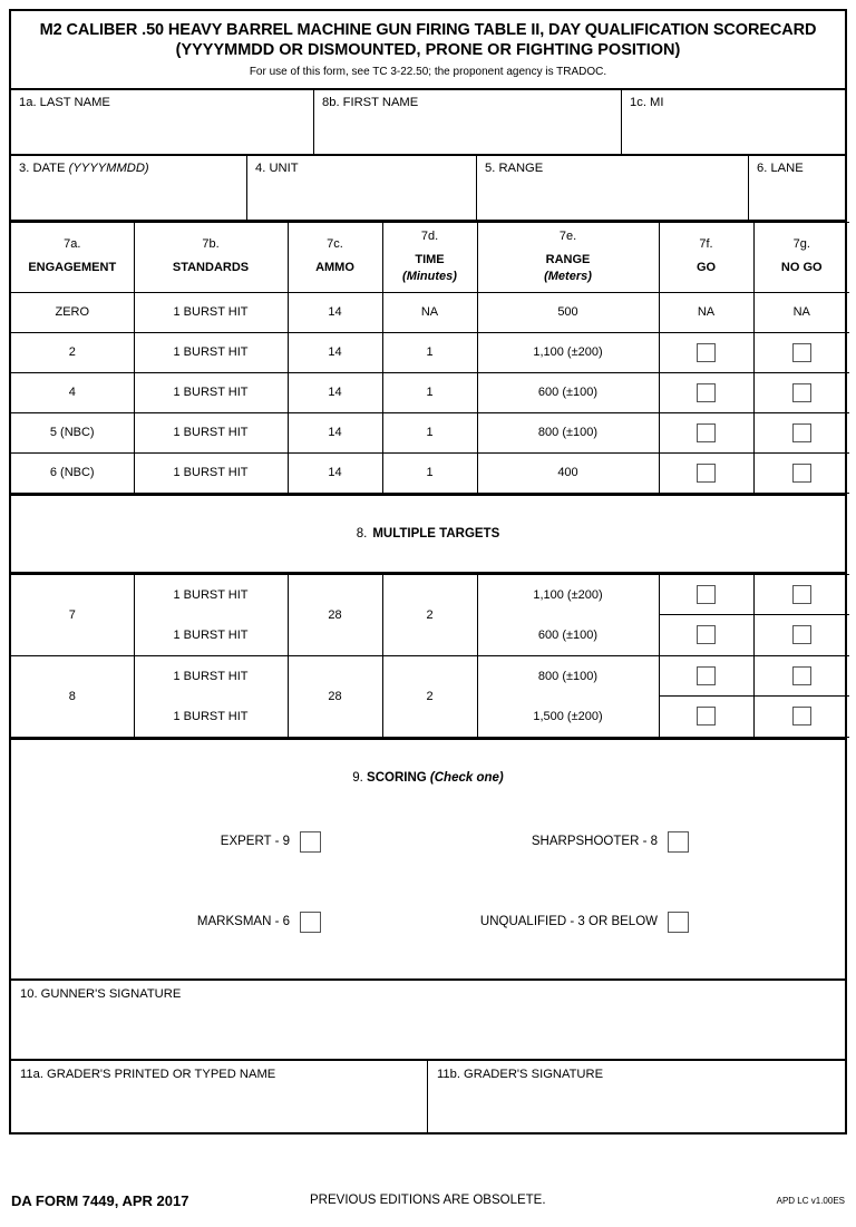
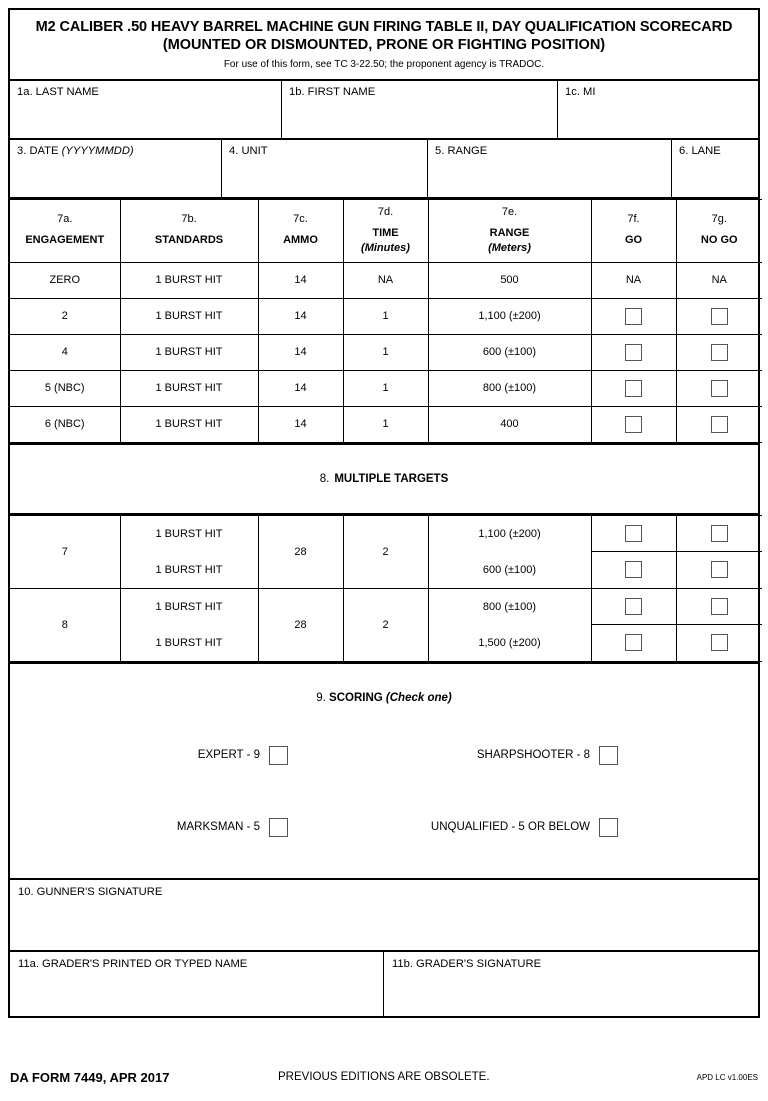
  M2 CALIBER .50 HEAVY BARREL MACHINE GUN FIRING TABLE II, DAY QUALIFICATION SCORECARD
- (YYYYMMDD OR DISMOUNTED, PRONE OR FIGHTING POSITION)
+ (MOUNTED OR DISMOUNTED, PRONE OR FIGHTING POSITION)
  For use of this form, see TC 3-22.50; the proponent agency is TRADOC.
  1a. LAST NAME
- 8b. FIRST NAME
+ 1b. FIRST NAME
  1c. MI
  3. DATE (YYYYMMDD)
  4. UNIT
  5. RANGE
  6. LANE
  7a. ENGAGEMENT	7b. STANDARDS	7c. AMMO	7d. TIME (Minutes)	7e. RANGE (Meters)	7f. GO	7g. NO GO
  ZERO	1 BURST HIT	14	NA	500	NA	NA
  2	1 BURST HIT	14	1	1,100 (±200)
  4	1 BURST HIT	14	1	600 (±100)
  5 (NBC)	1 BURST HIT	14	1	800 (±100)
  6 (NBC)	1 BURST HIT	14	1	400
  8.
  MULTIPLE TARGETS
  7	1 BURST HIT 1 BURST HIT	28	2	1,100 (±200) 600 (±100)
  8	1 BURST HIT 1 BURST HIT	28	2	800 (±100) 1,500 (±200)
  9. SCORING (Check one)
  EXPERT - 9
  SHARPSHOOTER - 8
- MARKSMAN - 6
+ MARKSMAN - 5
- UNQUALIFIED - 3 OR BELOW
+ UNQUALIFIED - 5 OR BELOW
  10. GUNNER'S SIGNATURE
  11a. GRADER'S PRINTED OR TYPED NAME
  11b. GRADER'S SIGNATURE
  DA FORM 7449, APR 2017
  PREVIOUS EDITIONS ARE OBSOLETE.
  APD LC v1.00ES
